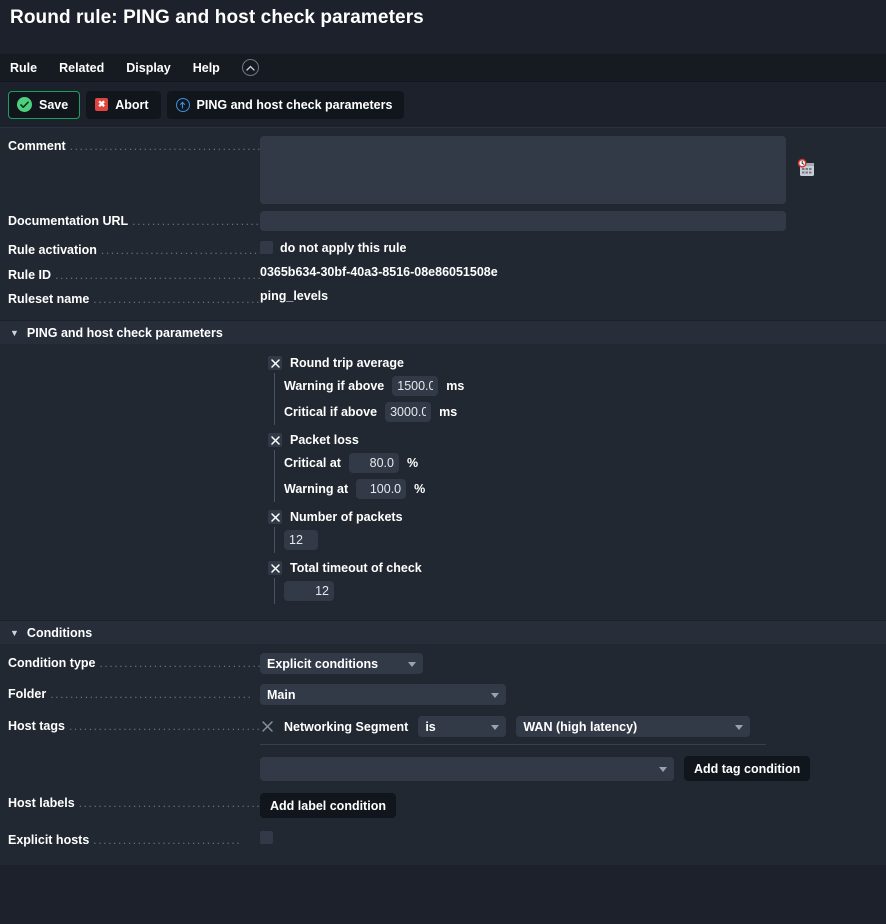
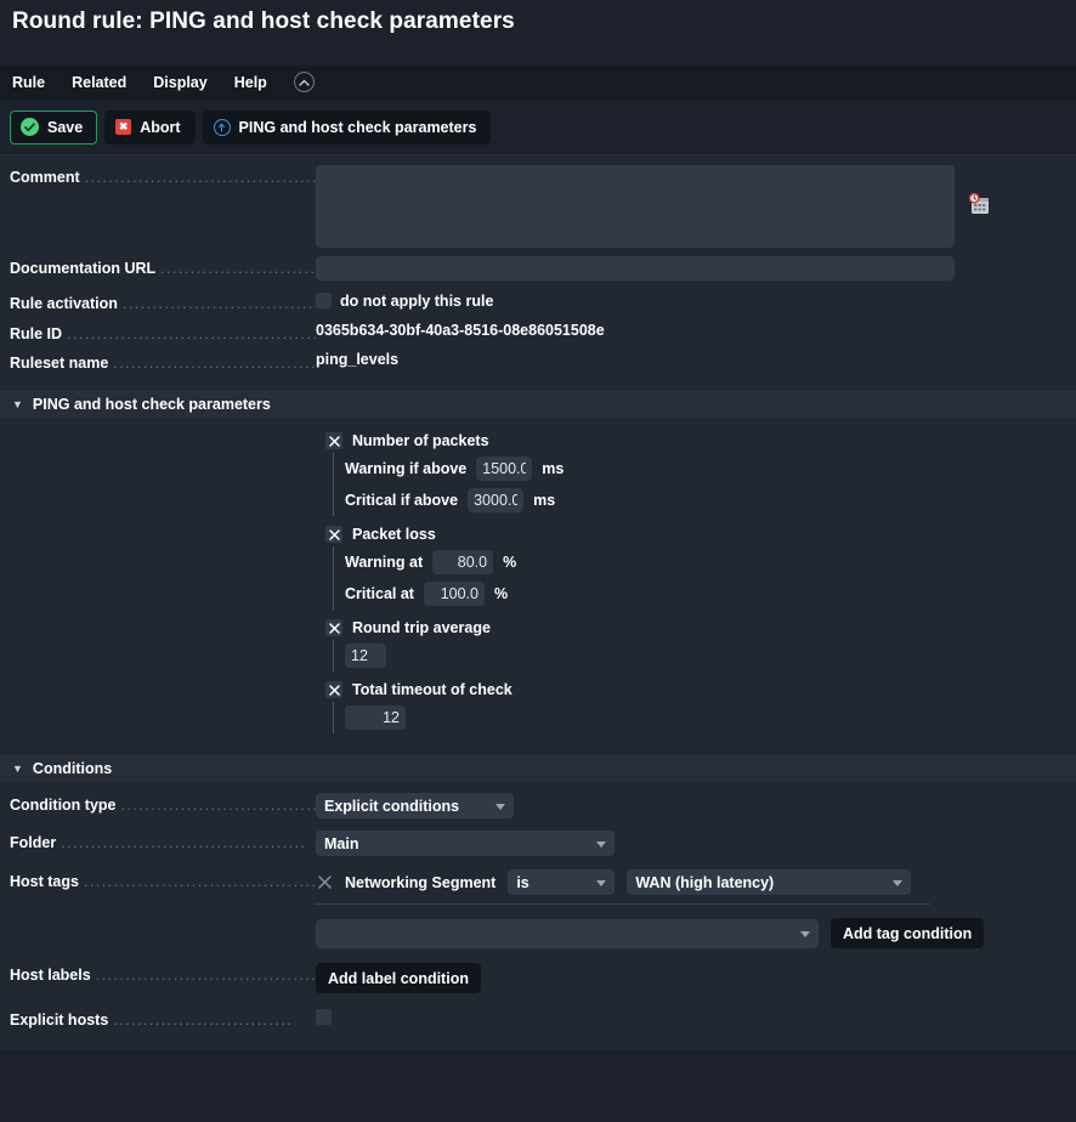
  Round rule: PING and host check parameters
  Rule
  Related
  Display
  Help
  Save
  ✖
  Abort
  PING and host check parameters
  Comment .......................................
  Documentation URL ..........................
  Rule activation ................................
  do not apply this rule
  Rule ID ..........................................
  0365b634-30bf-40a3-8516-08e86051508e
  Ruleset name ..................................
  ping_levels
  ▼
  PING and host check parameters
- Round trip average
+ Number of packets
  Warning if above
  1500.0
  ms
  Critical if above
  3000.0
  ms
  Packet loss
- Critical at
+ Warning at
  80.0
  %
- Warning at
+ Critical at
  100.0
  %
- Number of packets
+ Round trip average
  12
  Total timeout of check
  12
  ▼
  Conditions
  Condition type .................................
  Explicit conditions
  Folder .........................................
  Main
  Host tags .......................................
  Networking Segment
  is
  WAN (high latency)
  Add tag condition
  Host labels .....................................
  Add label condition
  Explicit hosts ..............................
